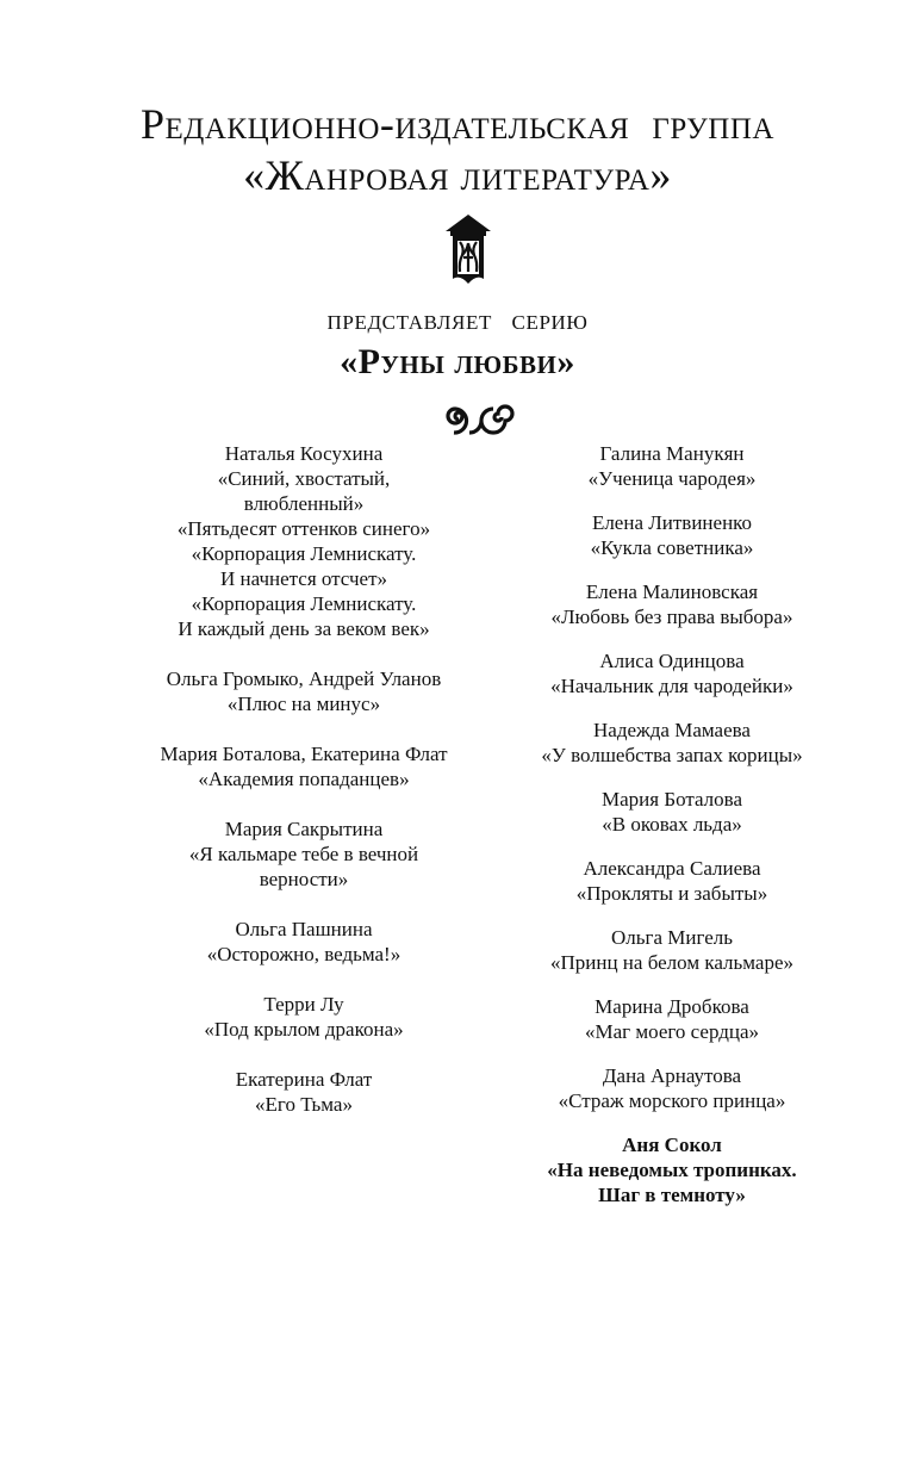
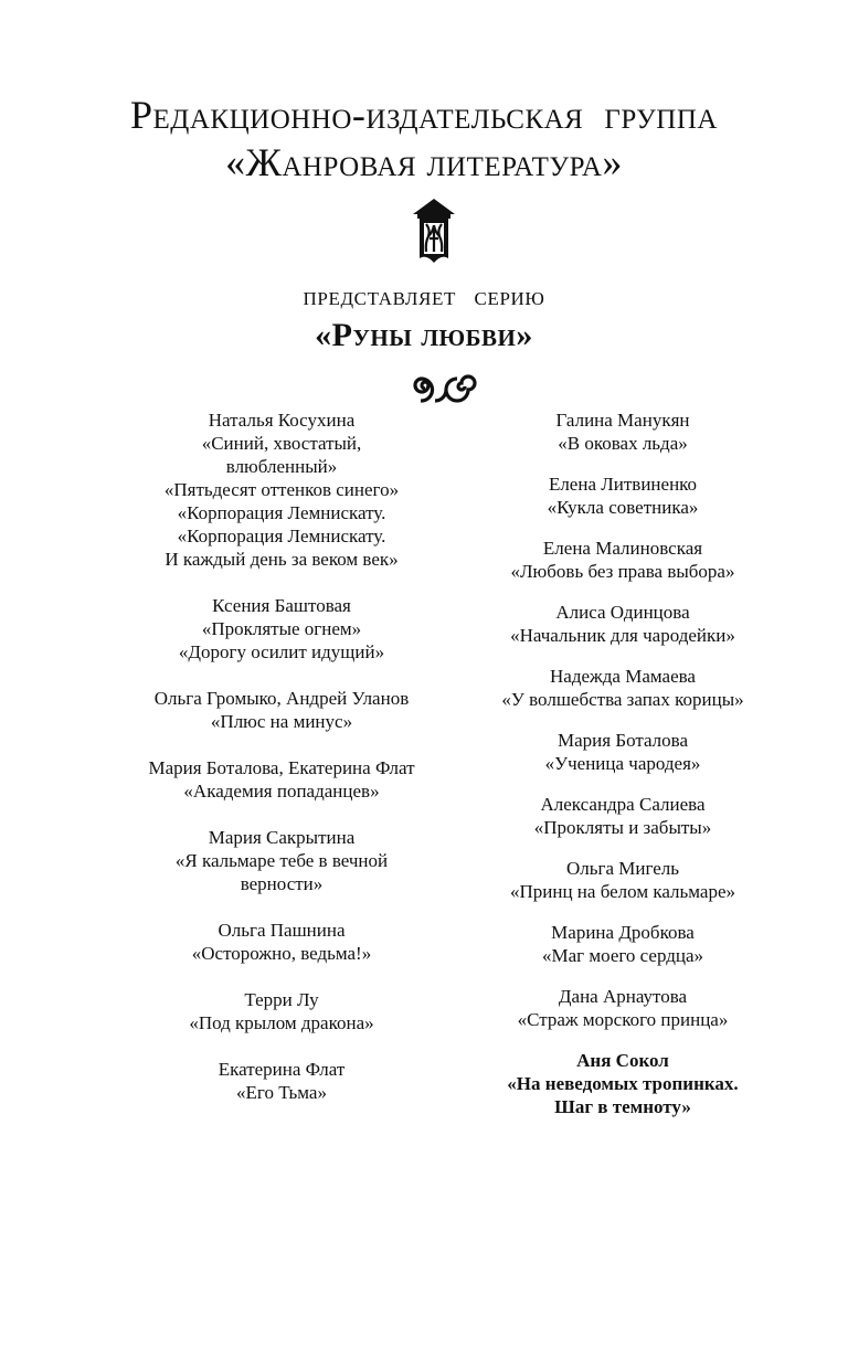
  Редакционно-издательская группа
  «Жанровая литература»
  представляет серию
  «Руны любви»
  Наталья Косухина
  «Синий, хвостатый,
  влюбленный»
  «Пятьдесят оттенков синего»
  «Корпорация Лемнискату.
- И начнется отсчет»
  «Корпорация Лемнискату.
  И каждый день за веком век»
+ Ксения Баштовая
+ «Проклятые огнем»
+ «Дорогу осилит идущий»
  Ольга Громыко, Андрей Уланов
  «Плюс на минус»
  Мария Боталова, Екатерина Флат
  «Академия попаданцев»
  Мария Сакрытина
  «Я кальмаре тебе в вечной
  верности»
  Ольга Пашнина
  «Осторожно, ведьма!»
  Терри Лу
  «Под крылом дракона»
  Екатерина Флат
  «Его Тьма»
  Галина Манукян
- «Ученица чародея»
+ «В оковах льда»
  Елена Литвиненко
  «Кукла советника»
  Елена Малиновская
  «Любовь без права выбора»
  Алиса Одинцова
  «Начальник для чародейки»
  Надежда Мамаева
  «У волшебства запах корицы»
  Мария Боталова
- «В оковах льда»
+ «Ученица чародея»
  Александра Салиева
  «Прокляты и забыты»
  Ольга Мигель
  «Принц на белом кальмаре»
  Марина Дробкова
  «Маг моего сердца»
  Дана Арнаутова
  «Страж морского принца»
  Аня Сокол
  «На неведомых тропинках.
  Шаг в темноту»
